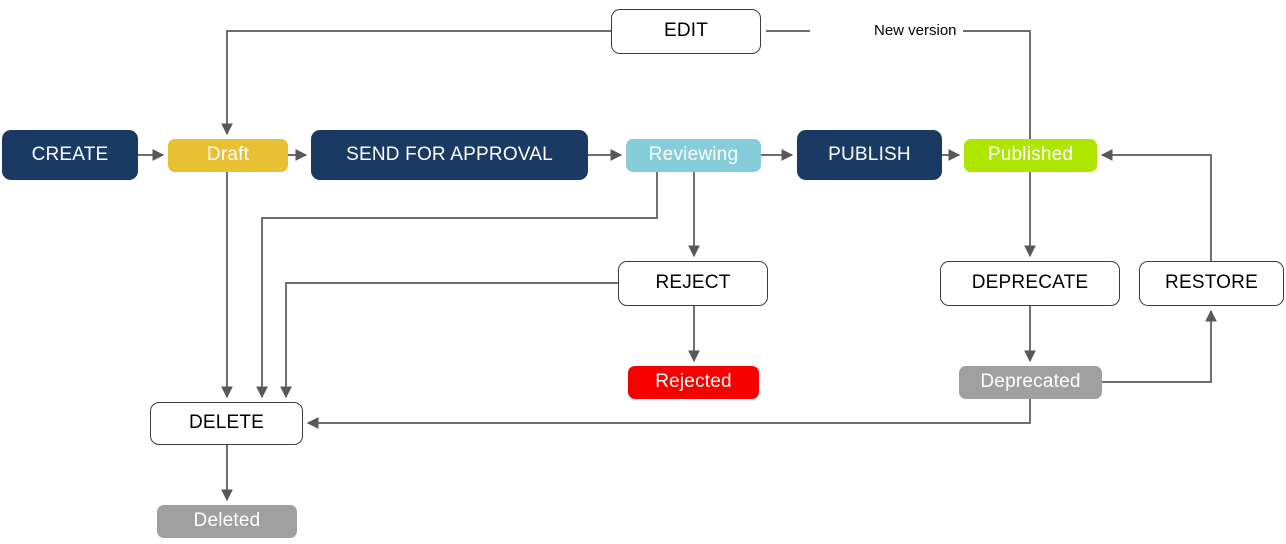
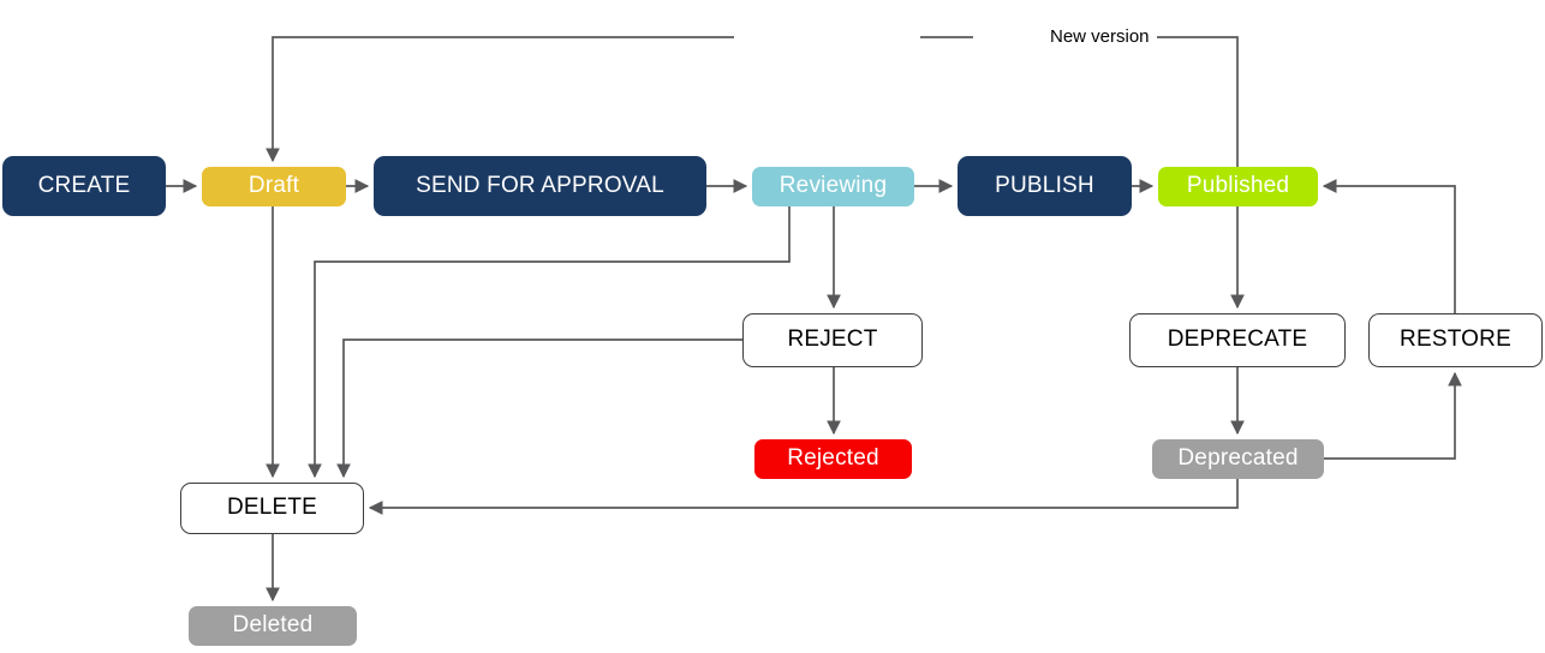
  CREATE
  Draft
  SEND FOR APPROVAL
  Reviewing
  PUBLISH
  Published
- EDIT
  REJECT
  Rejected
  DEPRECATE
  RESTORE
  Deprecated
  DELETE
  Deleted
  New version
